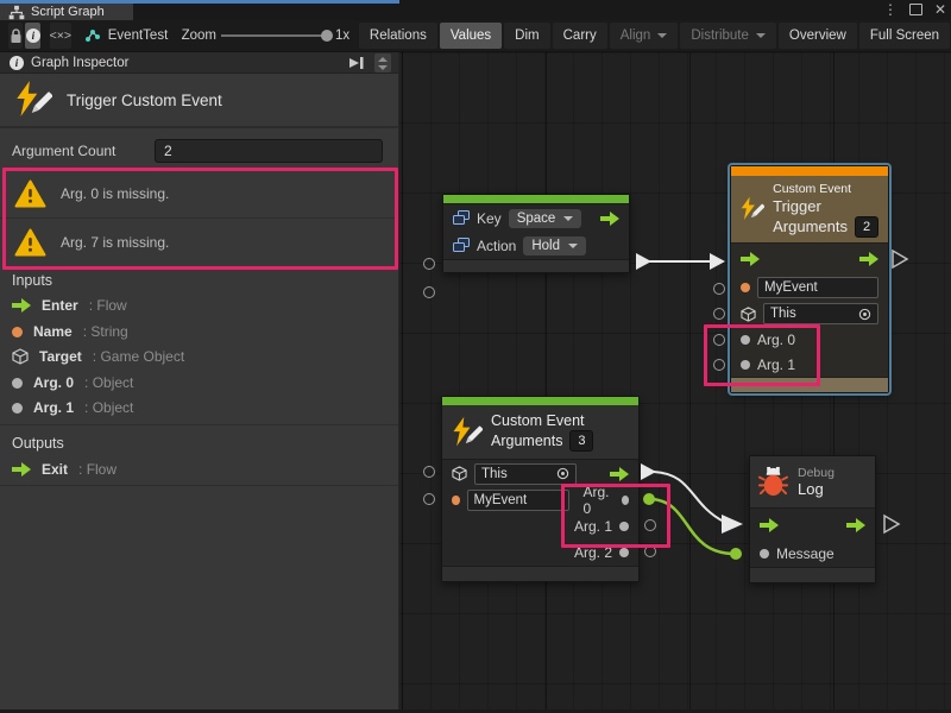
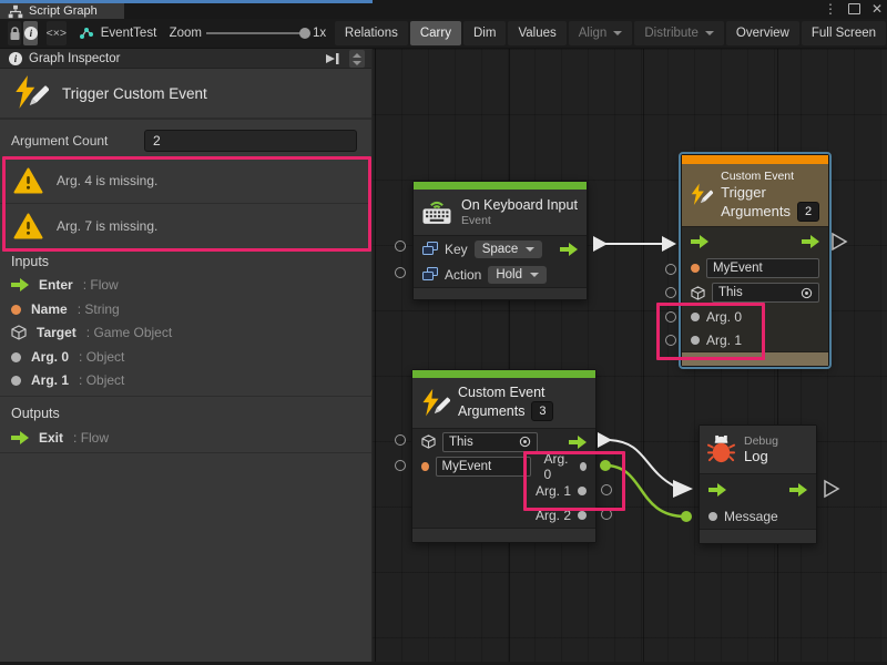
  Script Graph
  ⋮
  ✕
  i
  <×>
  EventTest
  Zoom
  1x
  Relations
- Values
+ Carry
  Dim
- Carry
+ Values
  Align
  Distribute
  Overview
  Full Screen
  i
  Graph Inspector
  Trigger Custom Event
  Argument Count
  2
- Arg. 0 is missing.
+ Arg. 4 is missing.
  Arg. 7 is missing.
  Inputs
  Enter
  Flow
  Name
  String
  Target
  Game Object
  Arg. 0
  Object
  Arg. 1
  Object
  Outputs
  Exit
  Flow
+ On Keyboard Input
+ Event
  Key
  Space
  Action
  Hold
  Custom Event
  Trigger
  Arguments
  2
  MyEvent
  This
  Arg. 0
  Arg. 1
  Custom Event
  Arguments
  3
  This
  MyEvent
  Arg. 0
  Arg. 1
  Arg. 2
  Debug
  Log
  Message
